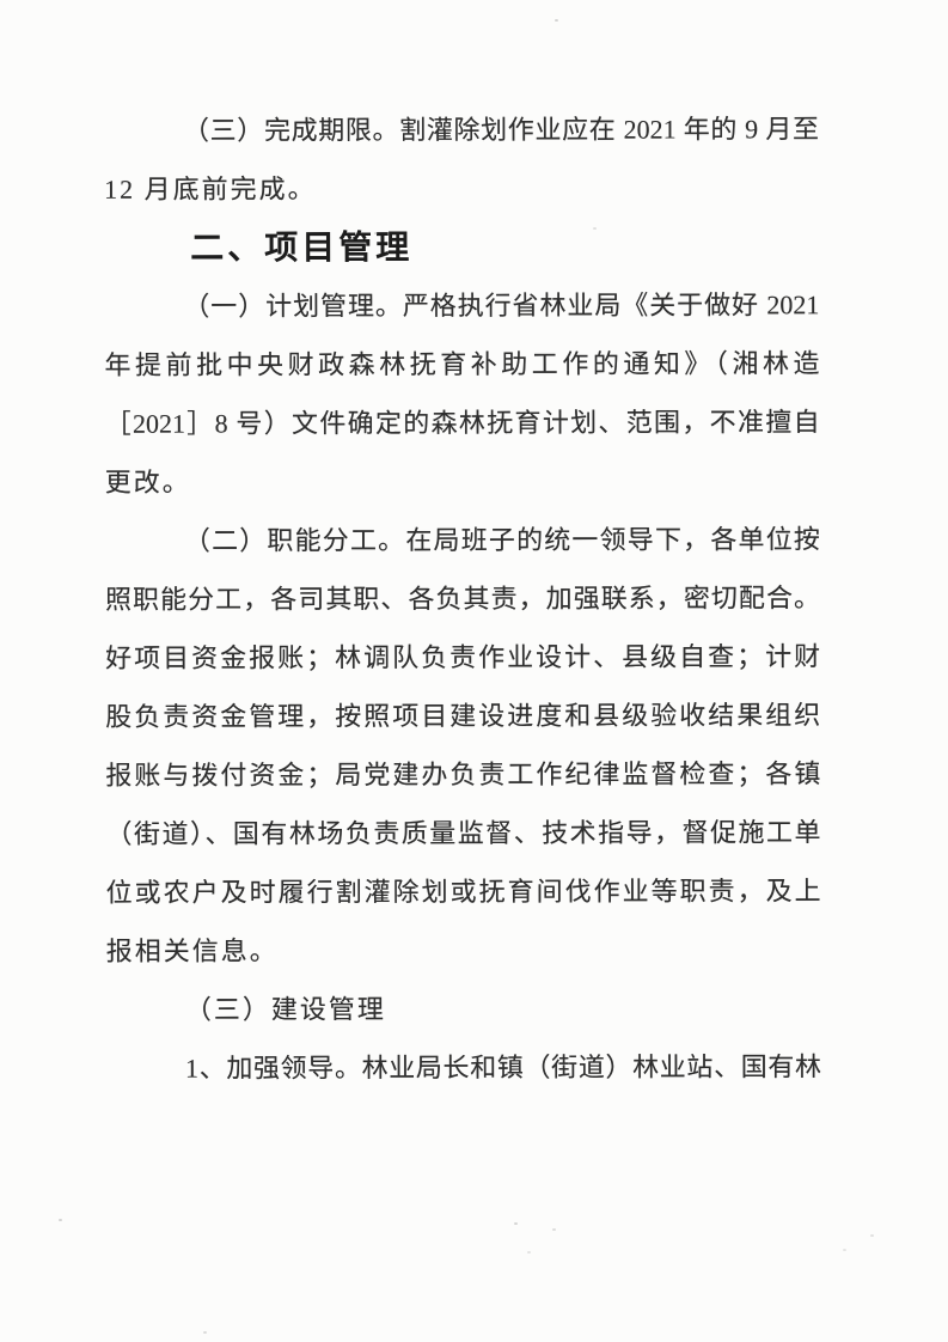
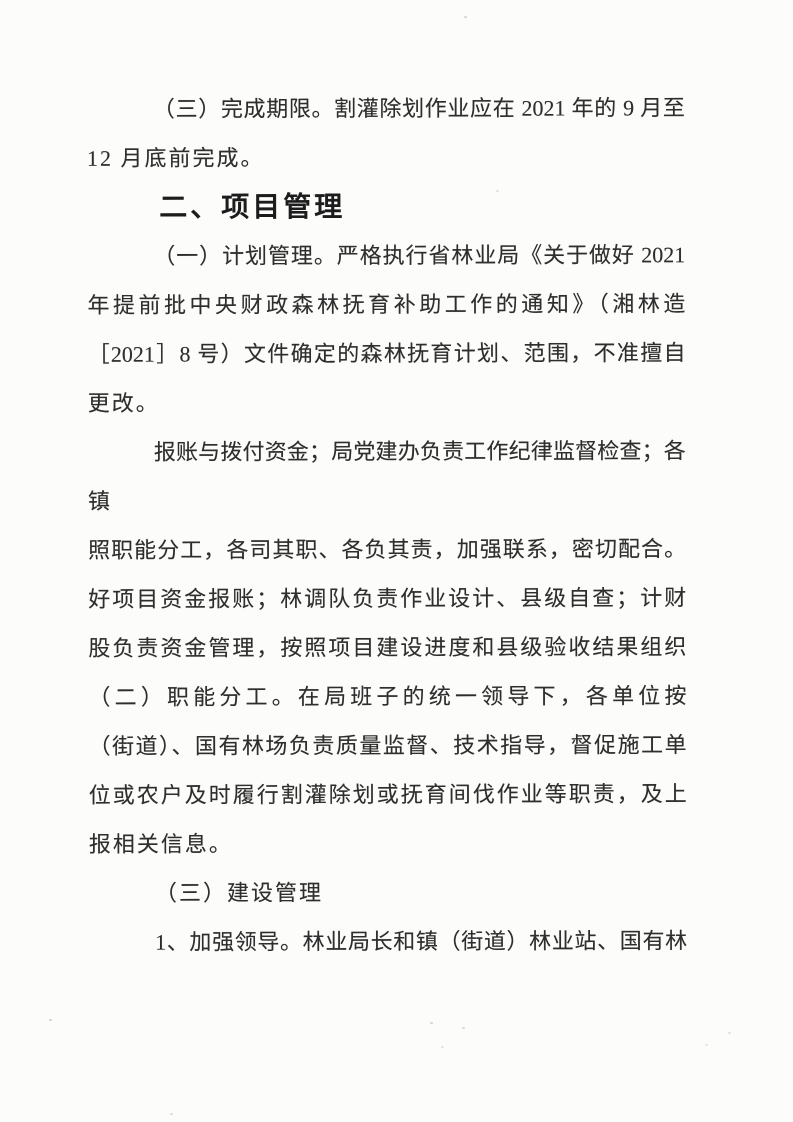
  （三）完成期限。割灌除划作业应在 2021 年的 9 月至
  12 月底前完成。
  二、项目管理
  （一）计划管理。严格执行省林业局《关于做好 2021
  年提前批中央财政森林抚育补助工作的通知》（湘林造
  ［2021］8 号）文件确定的森林抚育计划、范围，不准擅自
  更改。
- （二）职能分工。在局班子的统一领导下，各单位按
+ 报账与拨付资金；局党建办负责工作纪律监督检查；各镇
  照职能分工，各司其职、各负其责，加强联系，密切配合。
  好项目资金报账；林调队负责作业设计、县级自查；计财
  股负责资金管理，按照项目建设进度和县级验收结果组织
- 报账与拨付资金；局党建办负责工作纪律监督检查；各镇
+ （二）职能分工。在局班子的统一领导下，各单位按
  （街道）、国有林场负责质量监督、技术指导，督促施工单
  位或农户及时履行割灌除划或抚育间伐作业等职责，及上
  报相关信息。
  （三）建设管理
  1、加强领导。林业局长和镇（街道）林业站、国有林
